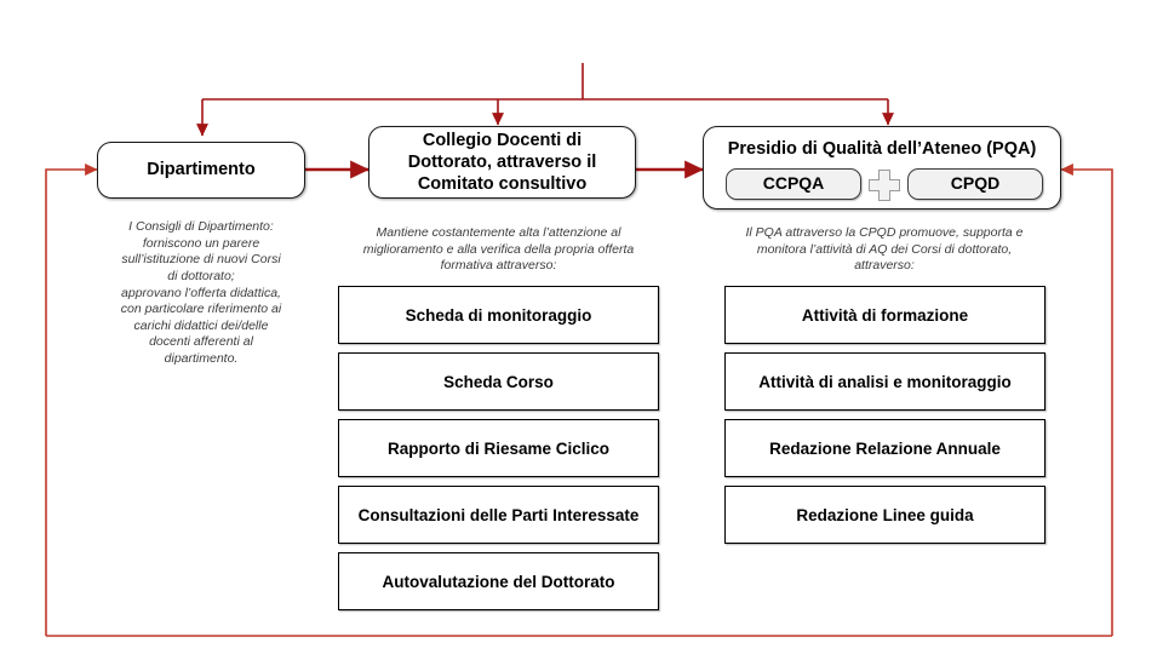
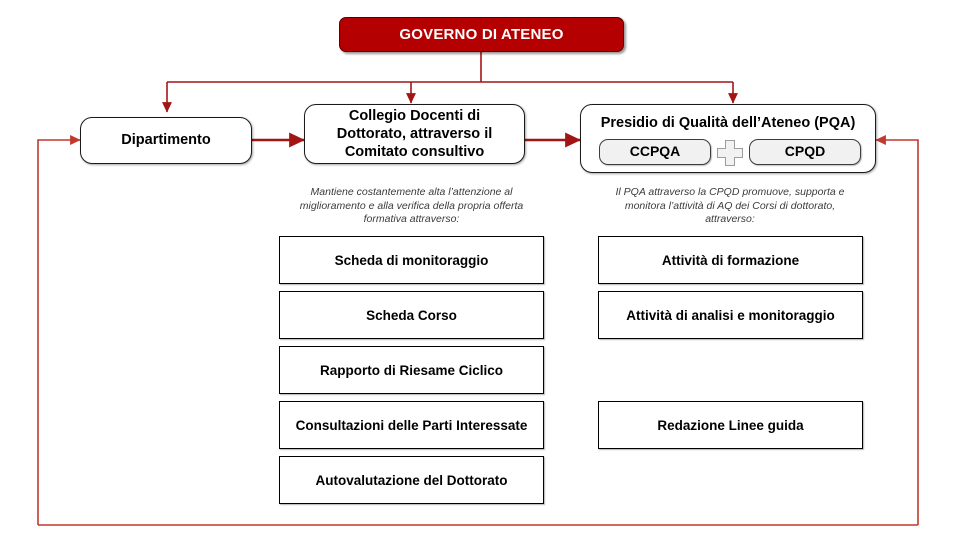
+ GOVERNO DI ATENEO
  Dipartimento
- I Consigli di Dipartimento:
- forniscono un parere
- sull’istituzione di nuovi Corsi
- di dottorato;
- approvano l’offerta didattica,
- con particolare riferimento ai
- carichi didattici dei/delle
- docenti afferenti al
- dipartimento.
  Collegio Docenti di
  Dottorato, attraverso il
  Comitato consultivo
  Mantiene costantemente alta l’attenzione al
  miglioramento e alla verifica della propria offerta
  formativa attraverso:
  Presidio di Qualità dell’Ateneo (PQA)
  CCPQA
  CPQD
  Il PQA attraverso la CPQD promuove, supporta e
  monitora l’attività di AQ dei Corsi di dottorato,
  attraverso:
  Scheda di monitoraggio
  Scheda Corso
  Rapporto di Riesame Ciclico
  Consultazioni delle Parti Interessate
  Autovalutazione del Dottorato
  Attività di formazione
  Attività di analisi e monitoraggio
- Redazione Relazione Annuale
  Redazione Linee guida
